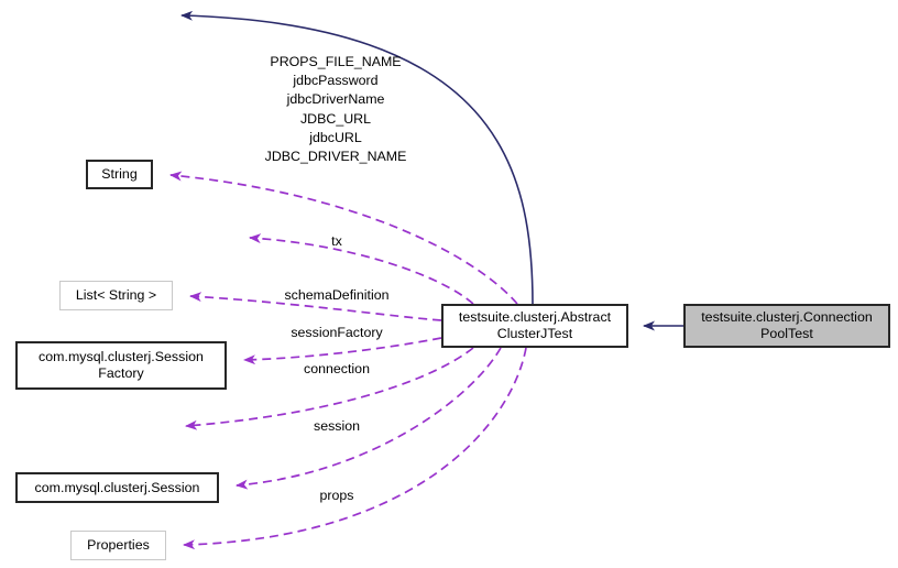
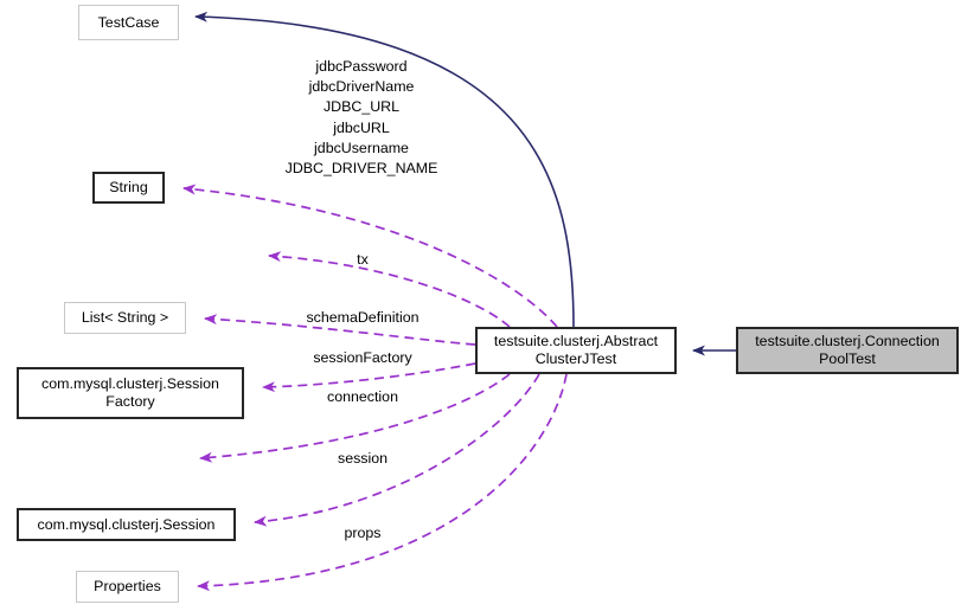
+ TestCase
  String
  List< String >
  com.mysql.clusterj.Session
  Factory
  com.mysql.clusterj.Session
  Properties
  testsuite.clusterj.Abstract
  ClusterJTest
  testsuite.clusterj.Connection
  PoolTest
- PROPS_FILE_NAME
  jdbcPassword
  jdbcDriverName
  JDBC_URL
  jdbcURL
+ jdbcUsername
  JDBC_DRIVER_NAME
  tx
  schemaDefinition
  sessionFactory
  connection
  session
  props
